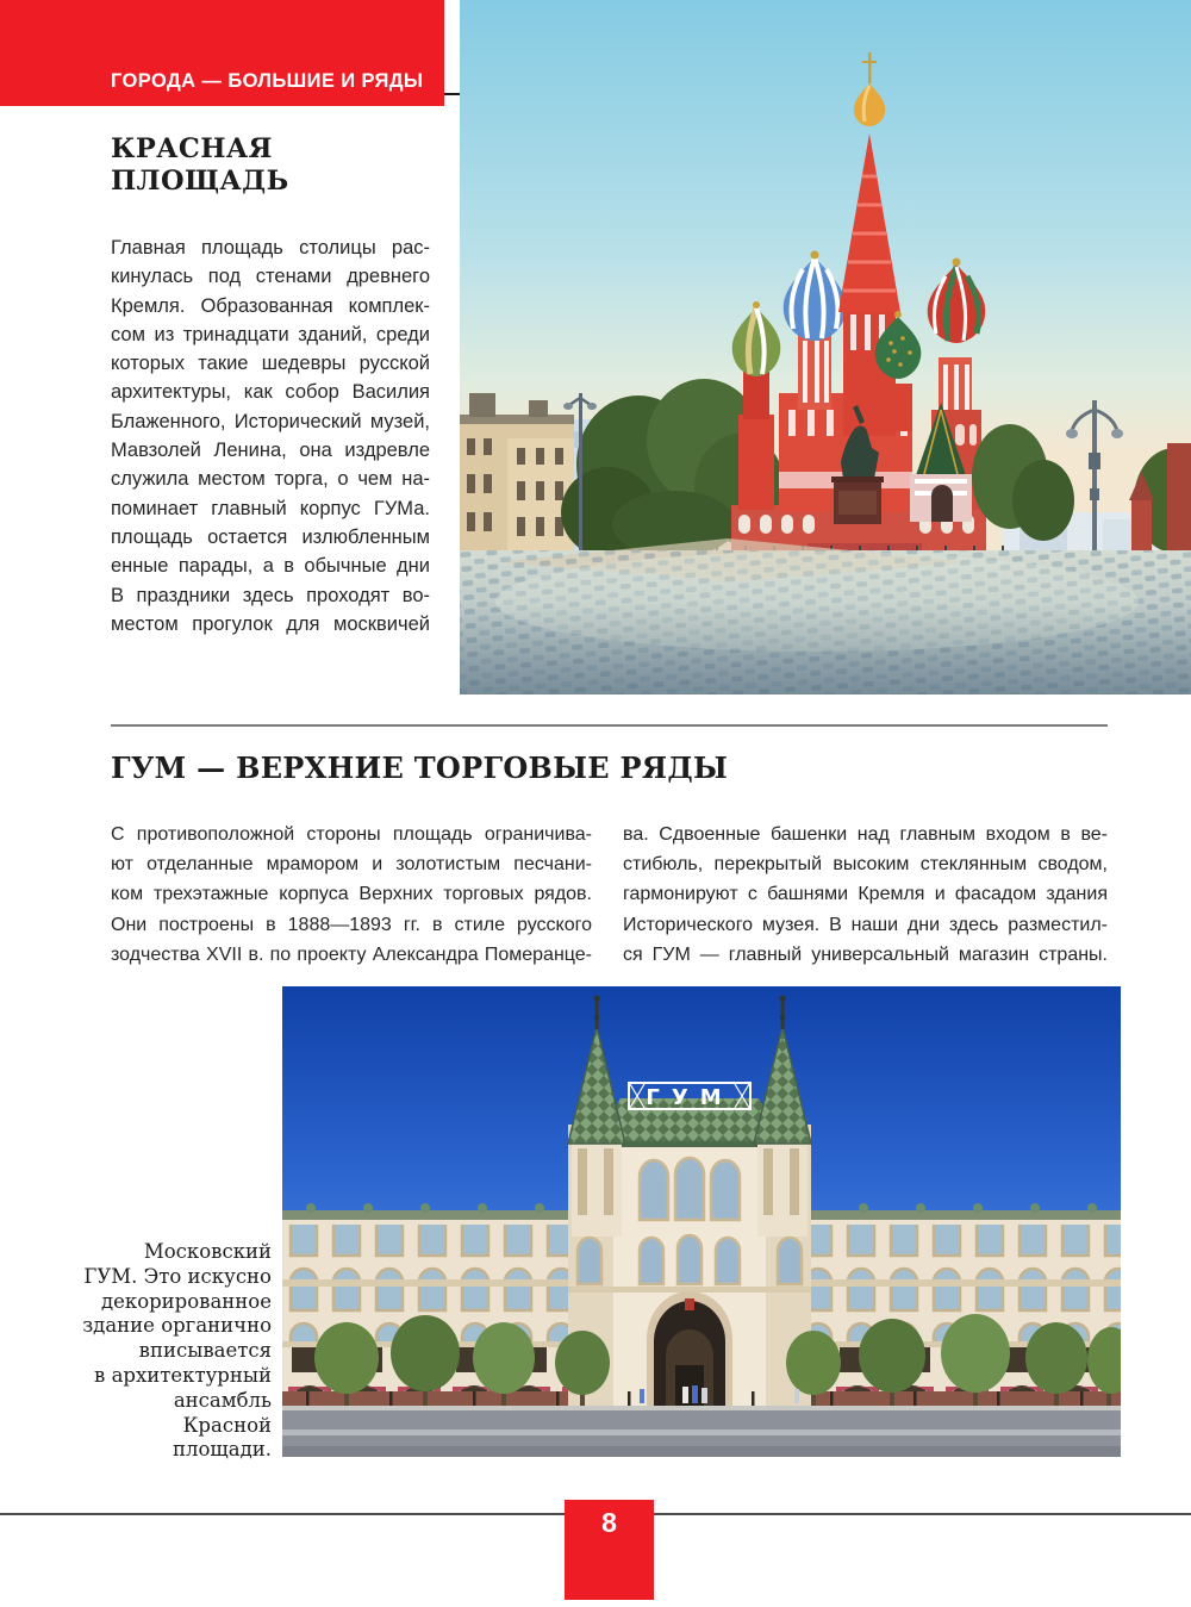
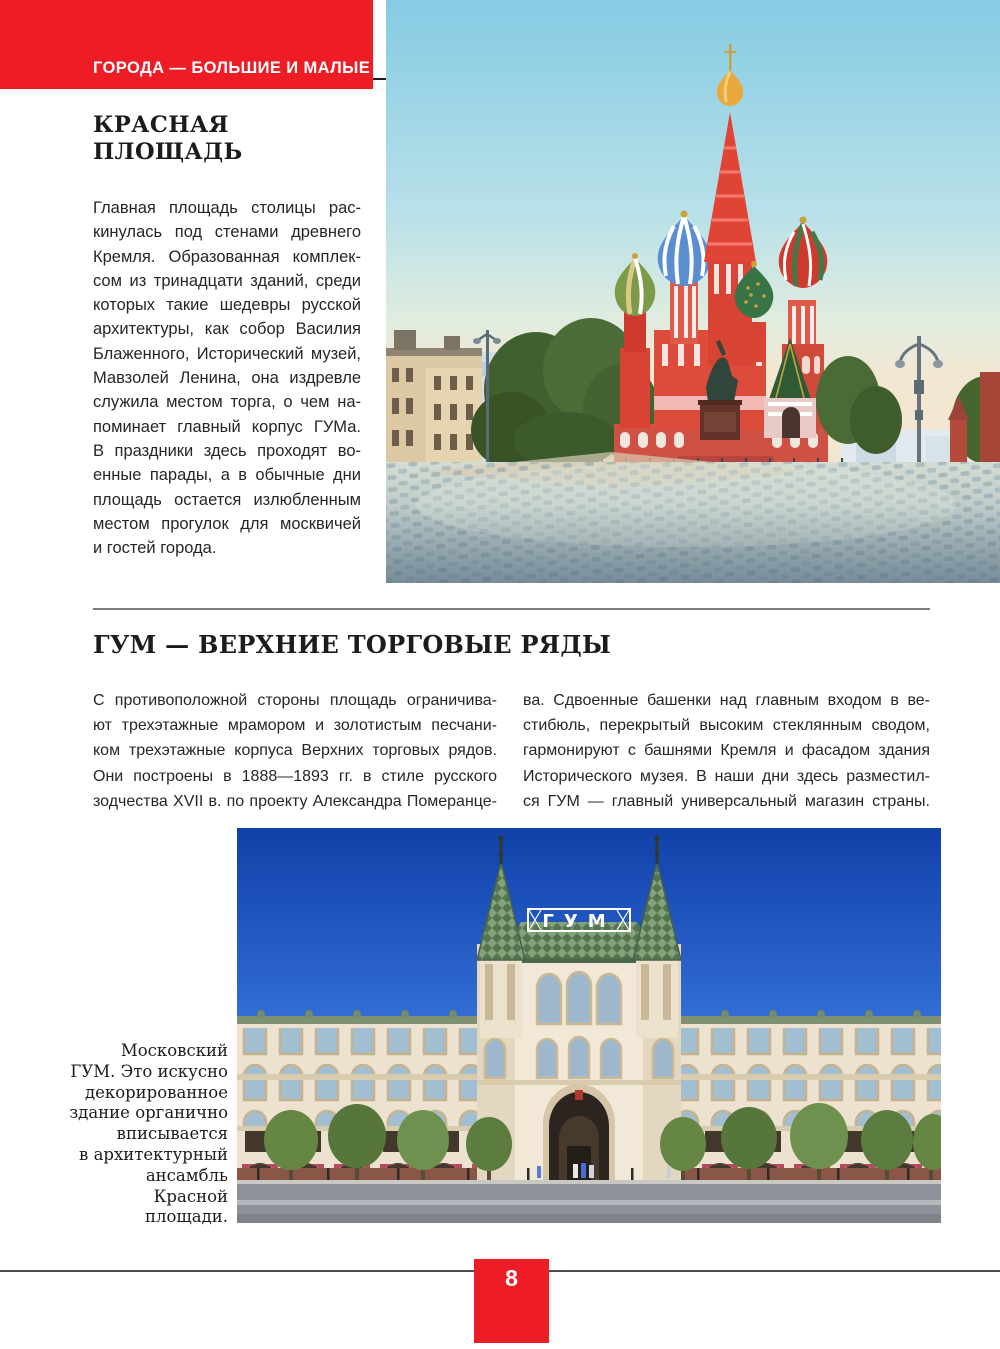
- ГОРОДА — БОЛЬШИЕ И РЯДЫ
+ ГОРОДА — БОЛЬШИЕ И МАЛЫЕ
  КРАСНАЯ
  ПЛОЩАДЬ
  Главная площадь столицы рас-
  кинулась под стенами древнего
  Кремля. Образованная комплек-
  сом из тринадцати зданий, среди
  которых такие шедевры русской
  архитектуры, как собор Василия
  Блаженного, Исторический музей,
  Мавзолей Ленина, она издревле
  служила местом торга, о чем на-
  поминает главный корпус ГУМа.
- площадь остается излюбленным
+ В праздники здесь проходят во-
  енные парады, а в обычные дни
- В праздники здесь проходят во-
+ площадь остается излюбленным
  местом прогулок для москвичей
+ и гостей города.
  ГУМ — ВЕРХНИЕ ТОРГОВЫЕ РЯДЫ
  С противоположной стороны площадь ограничива-
- ют отделанные мрамором и золотистым песчани-
+ ют трехэтажные мрамором и золотистым песчани-
  ком трехэтажные корпуса Верхних торговых рядов.
  Они построены в 1888—1893 гг. в стиле русского
  зодчества XVII в. по проекту Александра Померанце-
  ва. Сдвоенные башенки над главным входом в ве-
  стибюль, перекрытый высоким стеклянным сводом,
  гармонируют с башнями Кремля и фасадом здания
  Исторического музея. В наши дни здесь разместил-
  ся ГУМ — главный универсальный магазин страны.
  ГУМ
  Московский
  ГУМ. Это искусно
  декорированное
  здание органично
  вписывается
  в архитектурный
  ансамбль
  Красной
  площади.
  8
